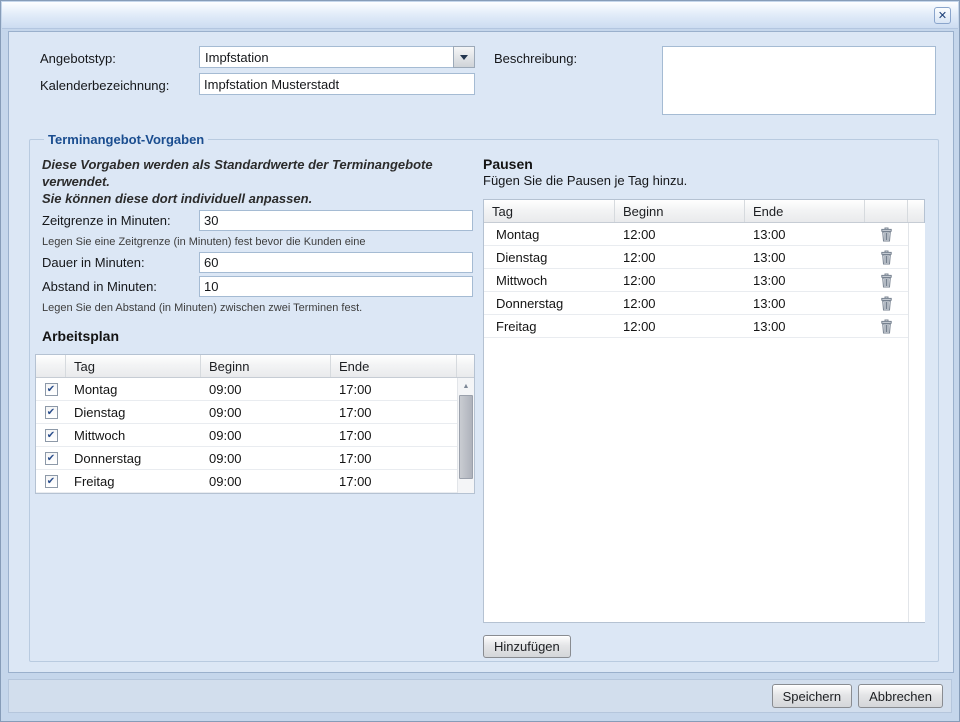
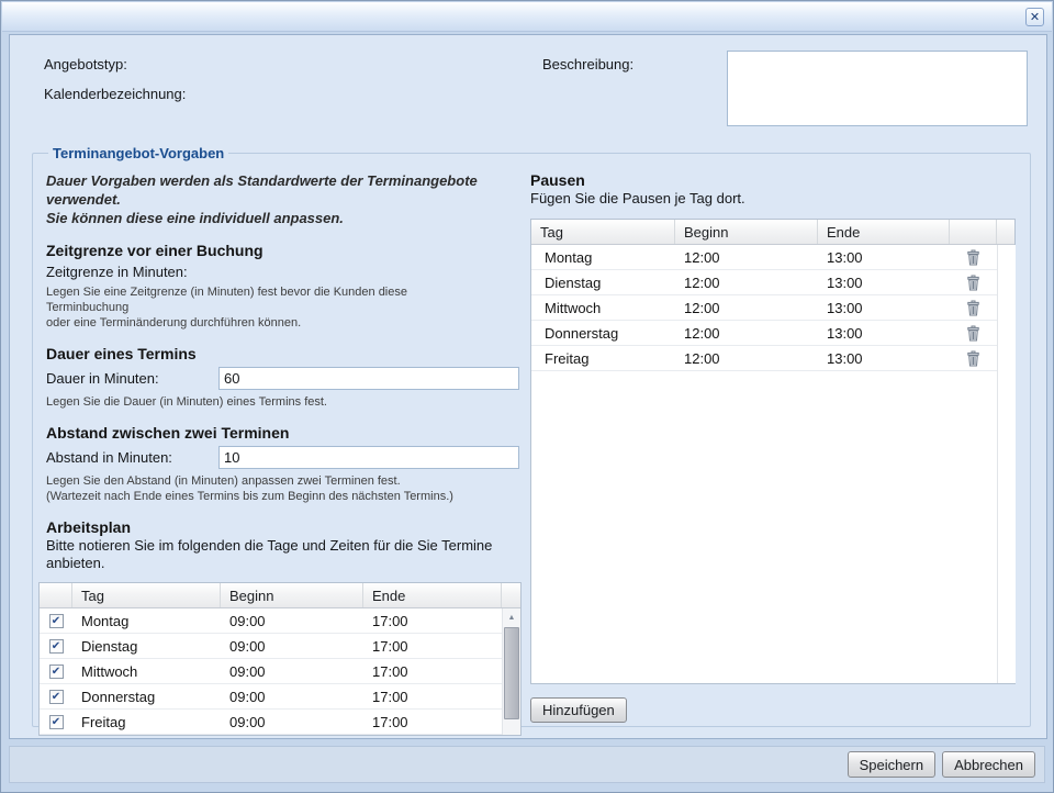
  ✕
  Angebotstyp:
- Impfstation
  Kalenderbezeichnung:
- Impfstation Musterstadt
  Beschreibung:
  Terminangebot-Vorgaben
- Diese Vorgaben werden als Standardwerte der Terminangebote verwendet.
+ Dauer Vorgaben werden als Standardwerte der Terminangebote verwendet.
- Sie können diese dort individuell anpassen.
+ Sie können diese eine individuell anpassen.
+ Zeitgrenze vor einer Buchung
  Zeitgrenze in Minuten:
- 30
- Legen Sie eine Zeitgrenze (in Minuten) fest bevor die Kunden eine
+ Legen Sie eine Zeitgrenze (in Minuten) fest bevor die Kunden diese
+ Terminbuchung
+ oder eine Terminänderung durchführen können.
+ Dauer eines Termins
  Dauer in Minuten:
  60
+ Legen Sie die Dauer (in Minuten) eines Termins fest.
+ Abstand zwischen zwei Terminen
  Abstand in Minuten:
  10
- Legen Sie den Abstand (in Minuten) zwischen zwei Terminen fest.
+ Legen Sie den Abstand (in Minuten) anpassen zwei Terminen fest.
+ (Wartezeit nach Ende eines Termins bis zum Beginn des nächsten Termins.)
  Arbeitsplan
+ Bitte notieren Sie im folgenden die Tage und Zeiten für die Sie Termine anbieten.
  Tag
  Beginn
  Ende
  ✔
  Montag
  09:00
  17:00
  ✔
  Dienstag
  09:00
  17:00
  ✔
  Mittwoch
  09:00
  17:00
  ✔
  Donnerstag
  09:00
  17:00
  ✔
  Freitag
  09:00
  17:00
  Pausen
- Fügen Sie die Pausen je Tag hinzu.
+ Fügen Sie die Pausen je Tag dort.
  Tag
  Beginn
  Ende
  Montag
  12:00
  13:00
  Dienstag
  12:00
  13:00
  Mittwoch
  12:00
  13:00
  Donnerstag
  12:00
  13:00
  Freitag
  12:00
  13:00
  Hinzufügen
  Speichern
  Abbrechen
